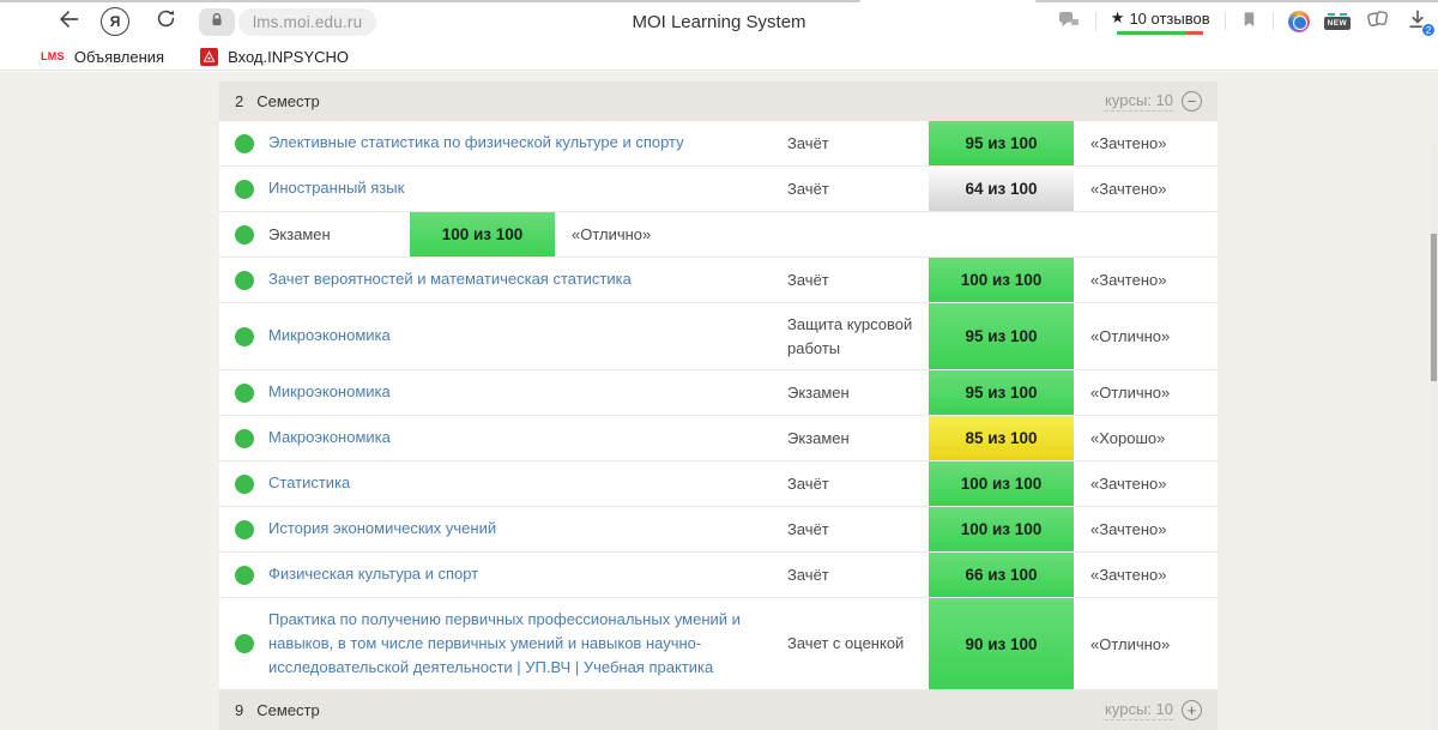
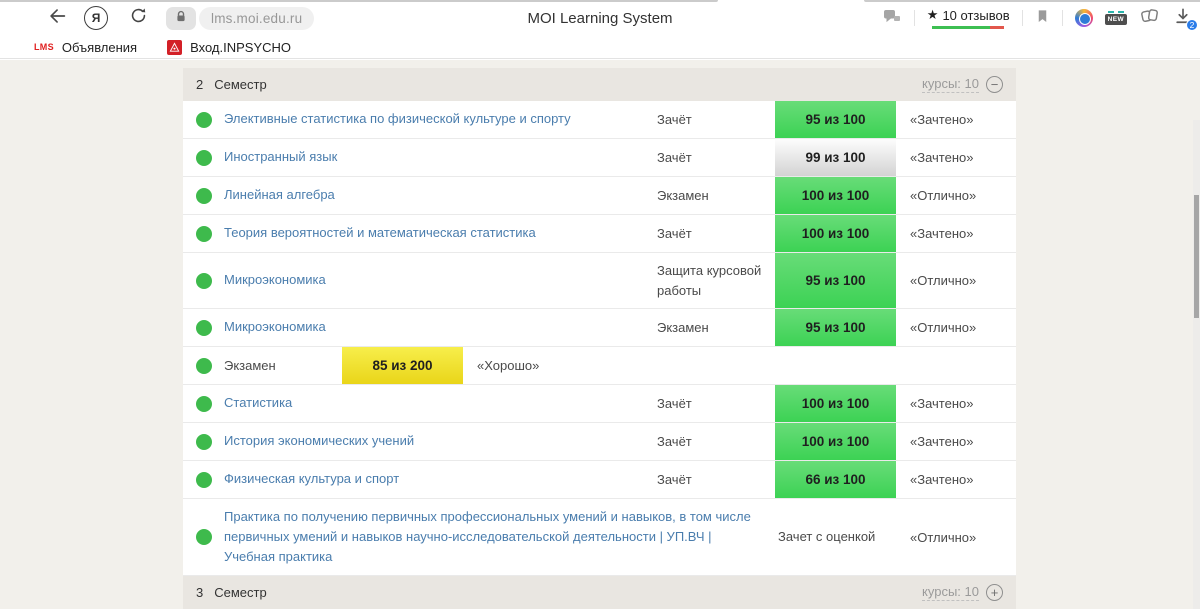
  Я
  lms.moi.edu.ru
  MOI Learning System
  ★
  10 отзывов
  2
  LMS
  Объявления
  Вход.INPSYCHO
  2
  Семестр
  курсы: 10
  −
  Элективные статистика по физической культуре и спорту
  Зачёт
  95 из 100
  «Зачтено»
  Иностранный язык
  Зачёт
- 64 из 100
+ 99 из 100
  «Зачтено»
+ Линейная алгебра
  Экзамен
  100 из 100
  «Отлично»
- Зачет вероятностей и математическая статистика
+ Теория вероятностей и математическая статистика
  Зачёт
  100 из 100
  «Зачтено»
  Микроэкономика
  Защита курсовой работы
  95 из 100
  «Отлично»
  Микроэкономика
  Экзамен
  95 из 100
  «Отлично»
- Макроэкономика
  Экзамен
- 85 из 100
+ 85 из 200
  «Хорошо»
  Статистика
  Зачёт
  100 из 100
  «Зачтено»
  История экономических учений
  Зачёт
  100 из 100
  «Зачтено»
  Физическая культура и спорт
  Зачёт
  66 из 100
  «Зачтено»
  Практика по получению первичных профессиональных умений и навыков, в том числе первичных умений и навыков научно-исследовательской деятельности | УП.ВЧ | Учебная практика
  Зачет с оценкой
- 90 из 100
  «Отлично»
- 9
+ 3
  Семестр
  курсы: 10
  +
